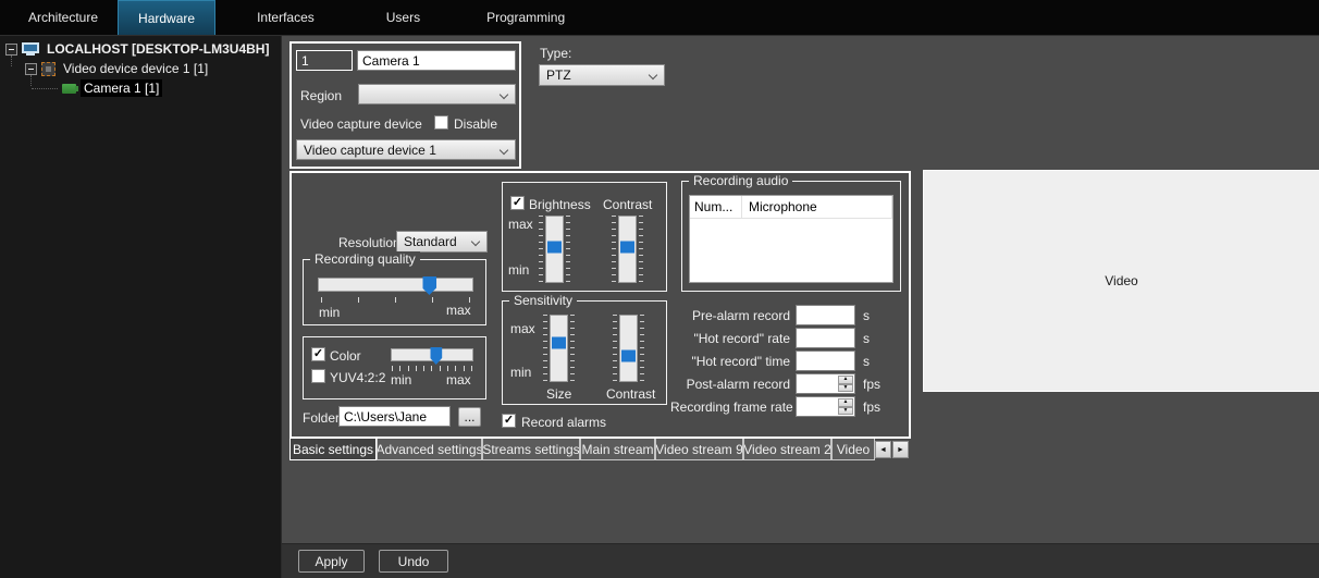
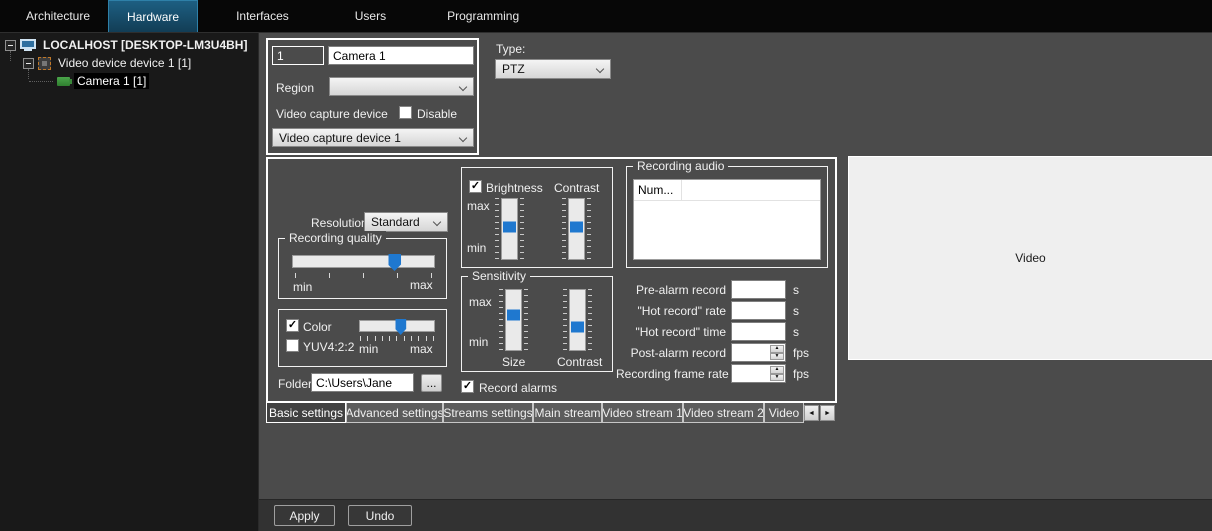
  Architecture
  Hardware
  Interfaces
  Users
  Programming
  LOCALHOST [DESKTOP-LM3U4BH]
  Video device device 1 [1]
  Camera 1 [1]
  1
  Camera 1
  Region
  Video capture device
  Disable
  Video capture device 1
  Type:
  PTZ
  Resolutio
  Standard
  Recording quality
  min
  max
  ✓
  Color
  YUV4:2:2
  min
  max
  Folde
  C:\Users\Jane
  ...
  ✓
  Brightness
  Contrast
  max
  min
  Sensitivity
  max
  min
  Size
  Contrast
  ✓
  Record alarms
  Recording audio
  Num...
- Microphone
  Pre-alarm record
  s
  "Hot record" rate
  s
  "Hot record" time
  s
  Post-alarm record
  fps
  Recording frame rate
  fps
  Basic settings
  Advanced settings
  Streams settings
  Main stream
- Video stream 9
+ Video stream 1
  Video stream 2
  Video
  Video
  Apply
  Undo
